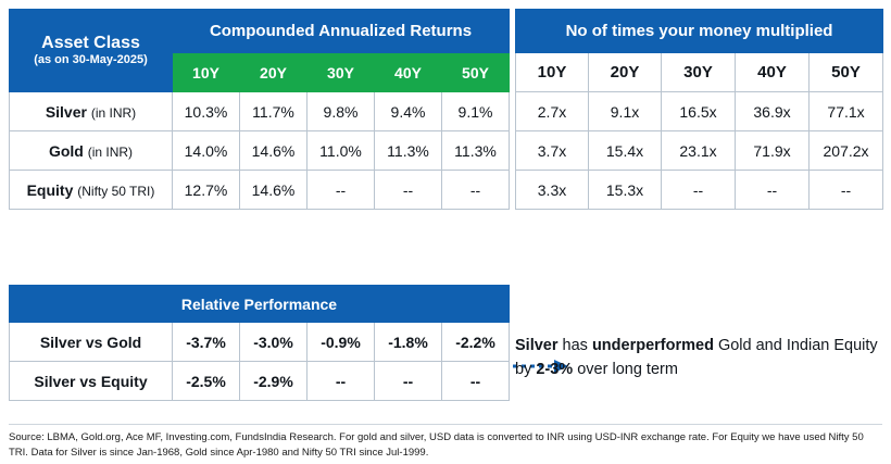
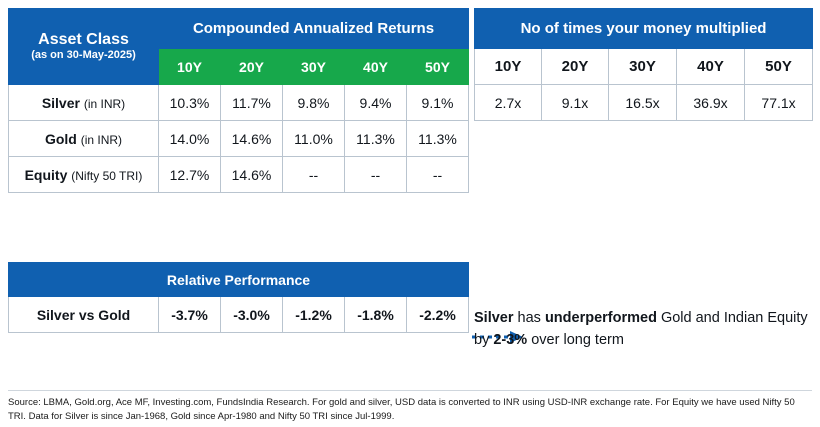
  Asset Class (as on 30-May-2025)	Compounded Annualized Returns
  10Y	20Y	30Y	40Y	50Y
  Silver (in INR)	10.3%	11.7%	9.8%	9.4%	9.1%
  Gold (in INR)	14.0%	14.6%	11.0%	11.3%	11.3%
  Equity (Nifty 50 TRI)	12.7%	14.6%	--	--	--
  No of times your money multiplied
  10Y	20Y	30Y	40Y	50Y
  2.7x	9.1x	16.5x	36.9x	77.1x
- 3.7x	15.4x	23.1x	71.9x	207.2x
- 3.3x	15.3x	--	--	--
  Relative Performance
- Silver vs Gold	-3.7%	-3.0%	-0.9%	-1.8%	-2.2%
+ Silver vs Gold	-3.7%	-3.0%	-1.2%	-1.8%	-2.2%
- Silver vs Equity	-2.5%	-2.9%	--	--	--
  Silver has underperformed Gold and Indian Equity by 2-3% over long term
  Source: LBMA, Gold.org, Ace MF, Investing.com, FundsIndia Research. For gold and silver, USD data is converted to INR using USD-INR exchange rate. For Equity we have used Nifty 50 TRI. Data for Silver is since Jan-1968, Gold since Apr-1980 and Nifty 50 TRI since Jul-1999.
